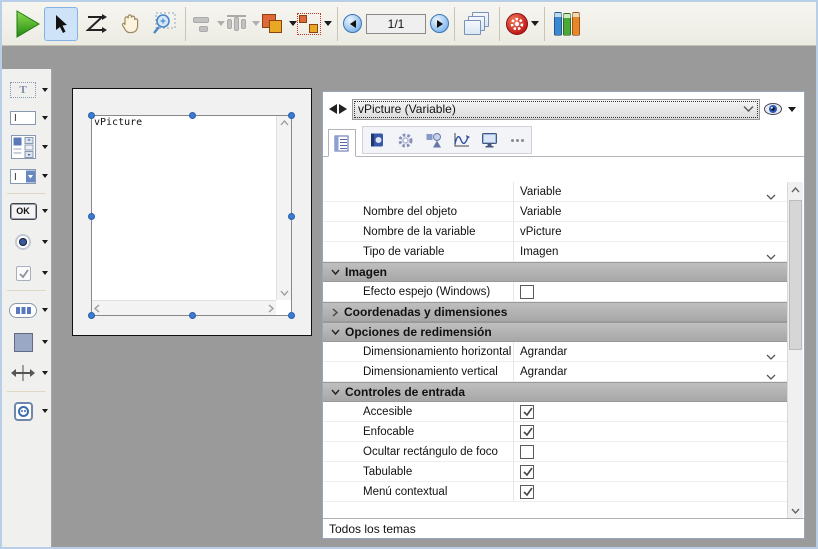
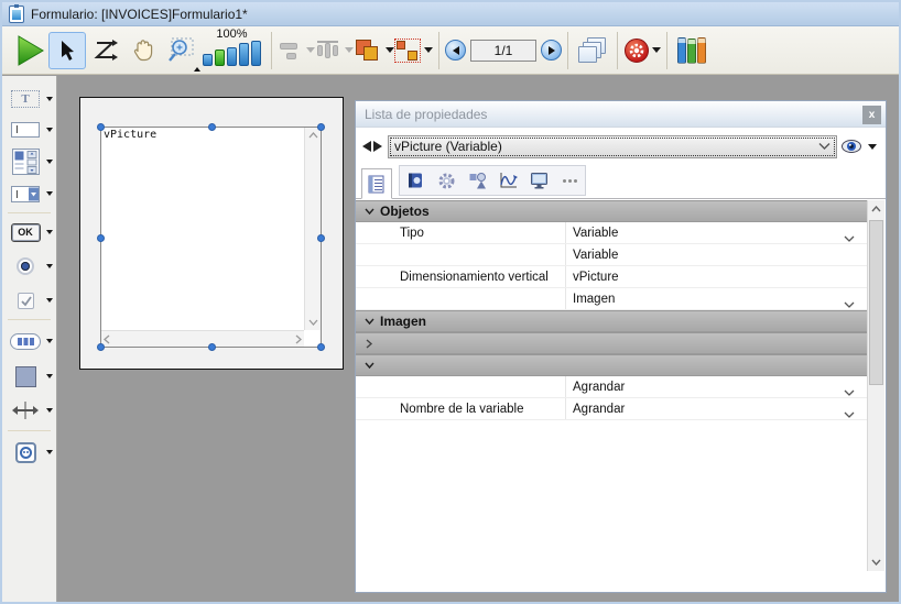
+ Formulario: [INVOICES]Formulario1*
+ 100%
  1/1
  T
  I
  I
  OK
  vPicture
+ Lista de propiedades
+ x
  vPicture (Variable)
+ Objetos
+ Tipo
  Variable
- Nombre del objeto
  Variable
- Nombre de la variable
+ Dimensionamiento vertical
  vPicture
- Tipo de variable
  Imagen
  Imagen
- Efecto espejo (Windows)
- Coordenadas y dimensiones
- Opciones de redimensión
- Dimensionamiento horizontal
  Agrandar
- Dimensionamiento vertical
+ Nombre de la variable
  Agrandar
- Controles de entrada
- Accesible
- Enfocable
- Ocultar rectángulo de foco
- Tabulable
- Menú contextual
- Todos los temas
